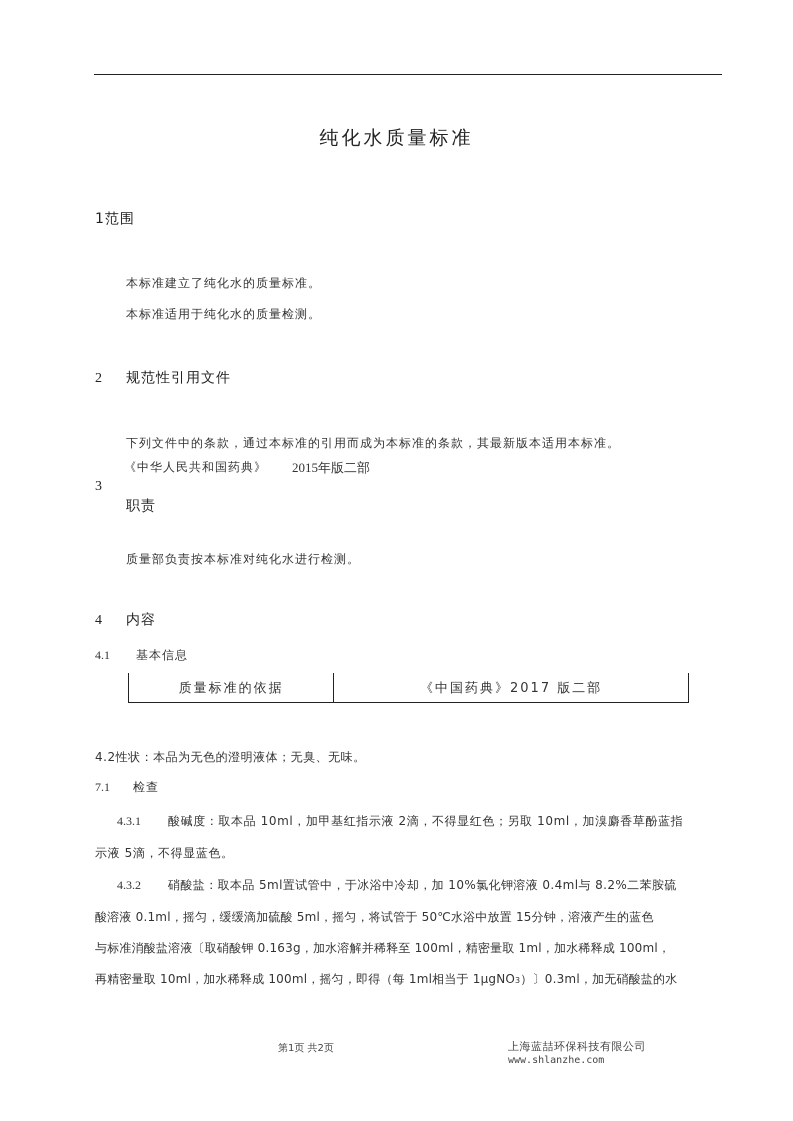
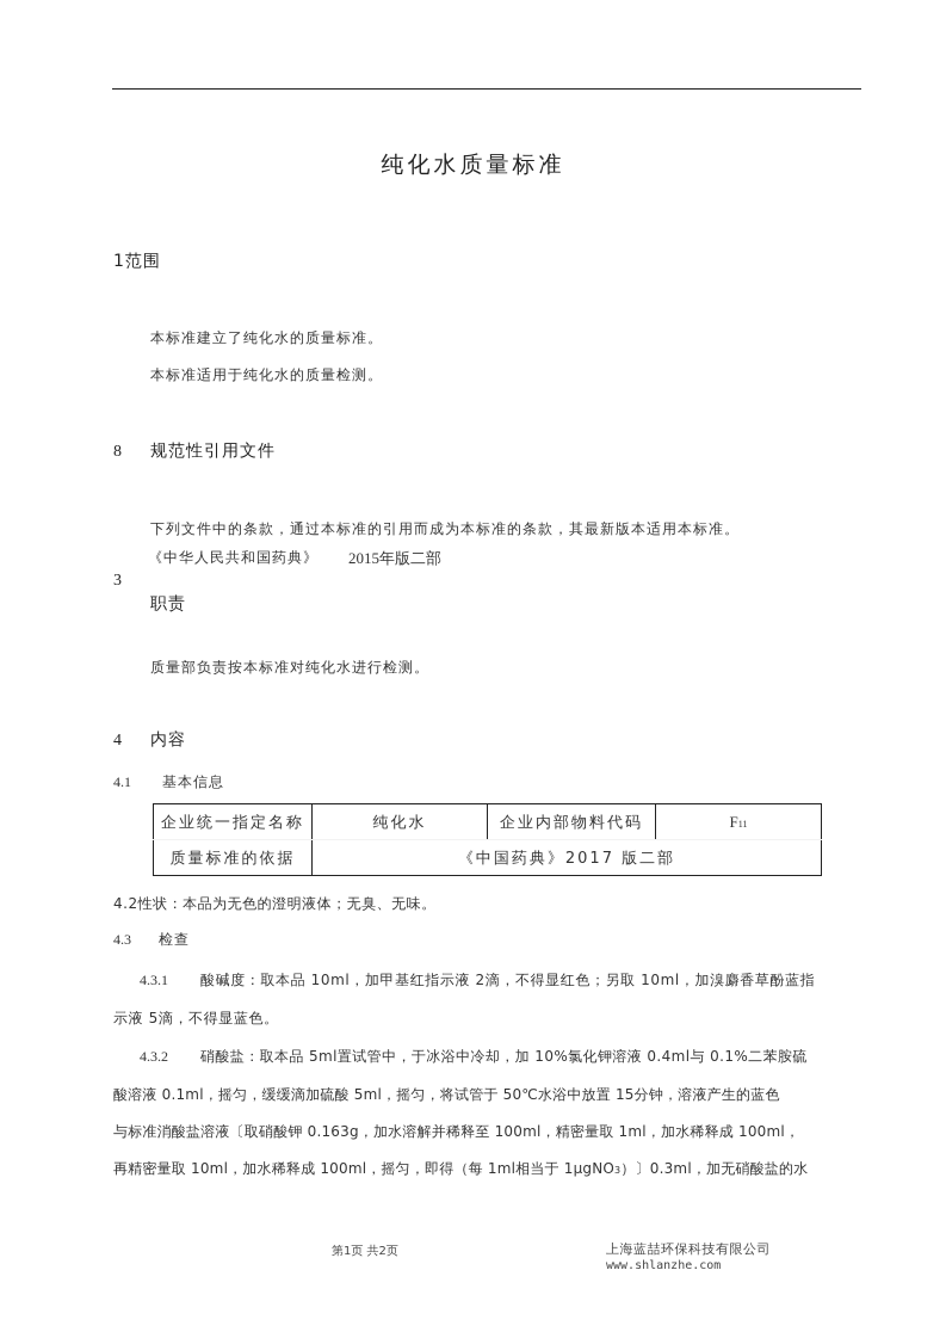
  纯化水质量标准
  1范围
  本标准建立了纯化水的质量标准。
  本标准适用于纯化水的质量检测。
- 2
+ 8
  规范性引用文件
  下列文件中的条款，通过本标准的引用而成为本标准的条款，其最新版本适用本标准。
  《中华人民共和国药典》
  2015年版二部
  3
  职责
  质量部负责按本标准对纯化水进行检测。
  4
  内容
  4.1
  基本信息
+ 企业统一指定名称	纯化水	企业内部物料代码	F11
  质量标准的依据	《中国药典》2017 版二部
  4.2性状：本品为无色的澄明液体；无臭、无味。
- 7.1
+ 4.3
  检查
  4.3.1
  酸碱度：取本品 10ml，加甲基红指示液 2滴，不得显红色；另取 10ml，加溴麝香草酚蓝指
  示液 5滴，不得显蓝色。
  4.3.2
- 硝酸盐：取本品 5ml置试管中，于冰浴中冷却，加 10%氯化钾溶液 0.4ml与 8.2%二苯胺硫
+ 硝酸盐：取本品 5ml置试管中，于冰浴中冷却，加 10%氯化钾溶液 0.4ml与 0.1%二苯胺硫
  酸溶液 0.1ml，摇匀，缓缓滴加硫酸 5ml，摇匀，将试管于 50℃水浴中放置 15分钟，溶液产生的蓝色
  与标准消酸盐溶液〔取硝酸钾 0.163g，加水溶解并稀释至 100ml，精密量取 1ml，加水稀释成 100ml，
  再精密量取 10ml，加水稀释成 100ml，摇匀，即得（每 1ml相当于 1μgNO3）〕0.3ml，加无硝酸盐的水
  第1页 共2页
  上海蓝喆环保科技有限公司
  www.shlanzhe.com
